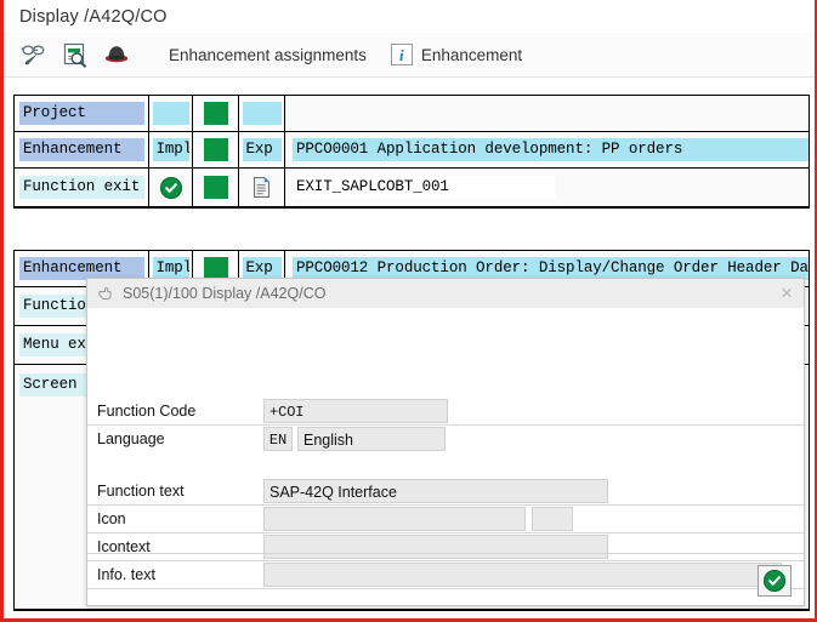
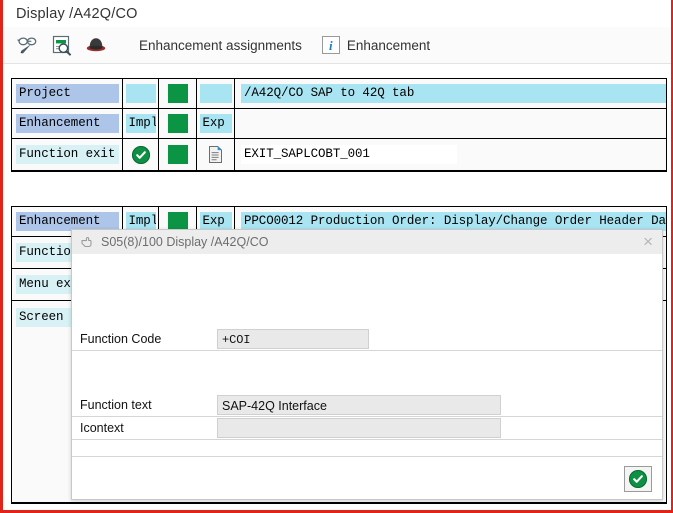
  Display /A42Q/CO
  Enhancement assignments
  i
  Enhancement
  Project
+ /A42Q/CO SAP to 42Q tab
  Enhancement
  Impl
  Exp
- PPCO0001 Application development: PP orders
  Function exit
  EXIT_SAPLCOBT_001
  Enhancement
  Impl
  Exp
  PPCO0012 Production Order: Display/Change Order Header Da
  Menu ex
- S05(1)/100 Display /A42Q/CO
+ S05(8)/100 Display /A42Q/CO
  ×
  Function Code
  +COI
- Language
- EN
- English
  Function text
  SAP-42Q Interface
- Icon
  Icontext
- Info. text
